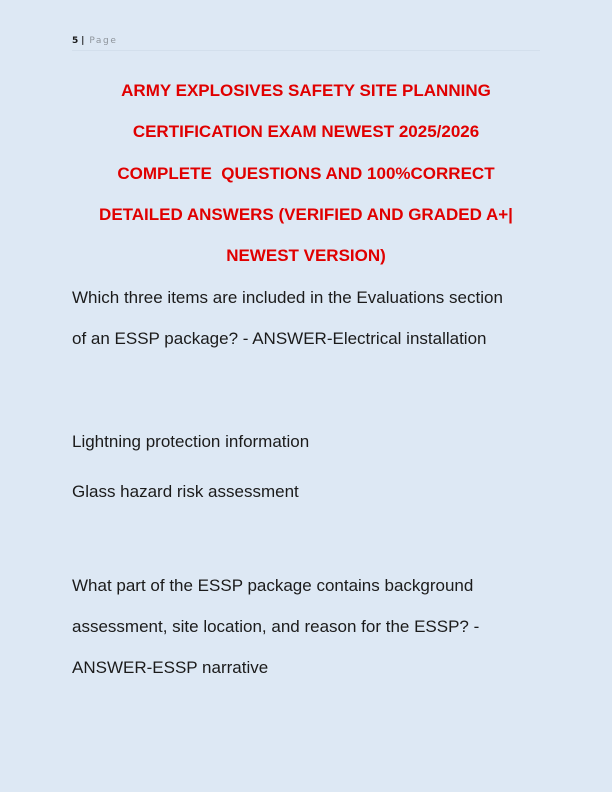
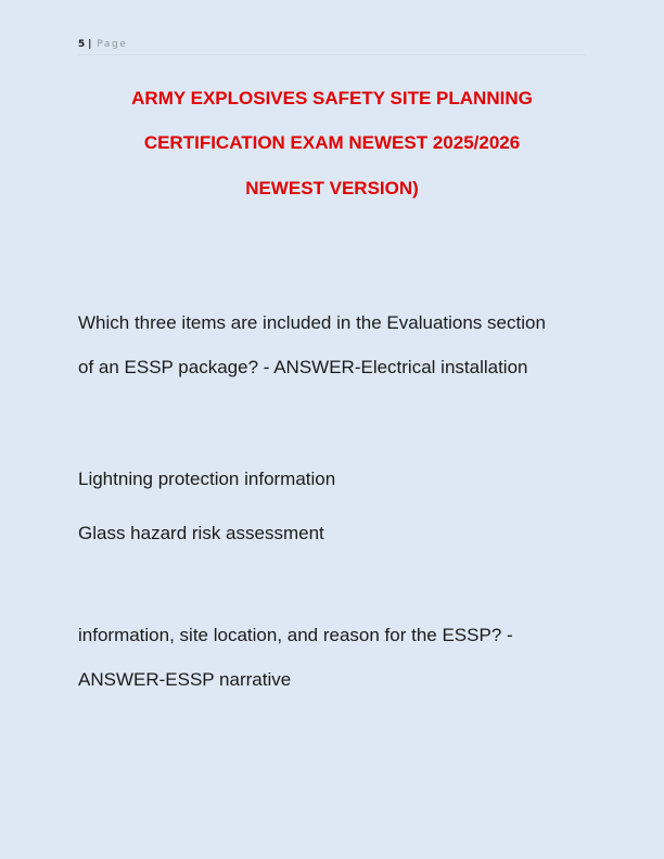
  5 | Page
  ARMY EXPLOSIVES SAFETY SITE PLANNING
  CERTIFICATION EXAM NEWEST 2025/2026
- COMPLETE QUESTIONS AND 100%CORRECT
- DETAILED ANSWERS (VERIFIED AND GRADED A+|
  NEWEST VERSION)
  Which three items are included in the Evaluations section
  of an ESSP package? - ANSWER-Electrical installation
  Lightning protection information
  Glass hazard risk assessment
- What part of the ESSP package contains background
- assessment, site location, and reason for the ESSP? -
+ information, site location, and reason for the ESSP? -
  ANSWER-ESSP narrative
